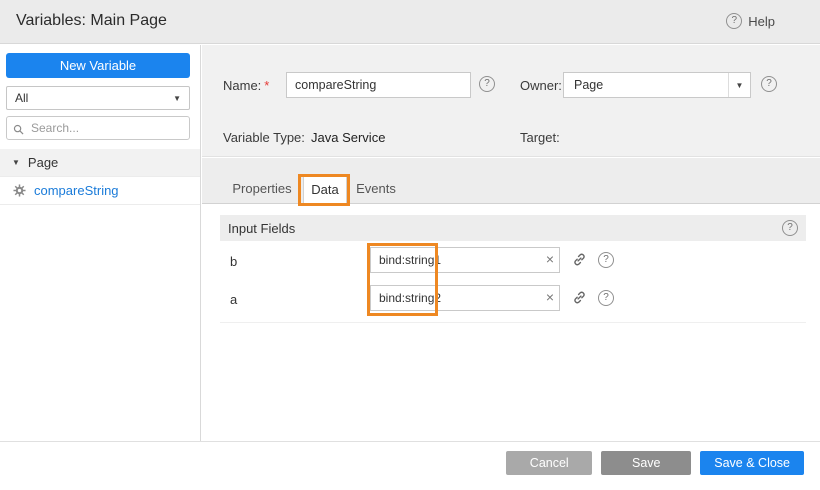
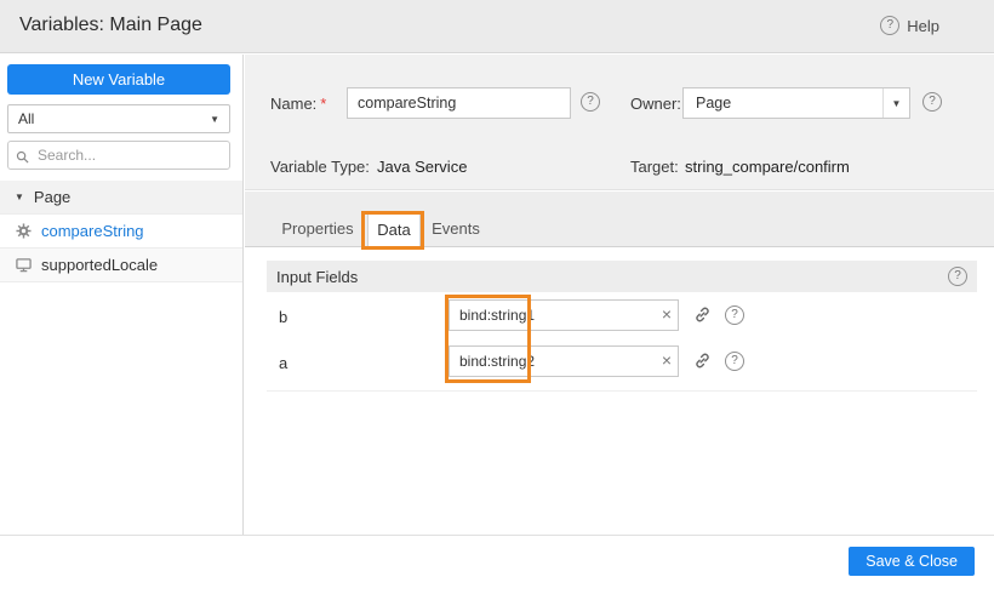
  Variables: Main Page
  ?
  Help
  New Variable
  All
  ▼
  Search...
  ▼
  Page
  compareString
+ supportedLocale
  Name: *
  compareString
  ?
  Owner:
  Page
  ▼
  ?
  Variable Type:
  Java Service
  Target:
+ string_compare/confirm
  Properties
  Data
  Events
  Input Fields
  ?
  b
  bind:string1
  ×
  ?
  a
  bind:string2
  ×
  ?
- Cancel
- Save
  Save & Close
